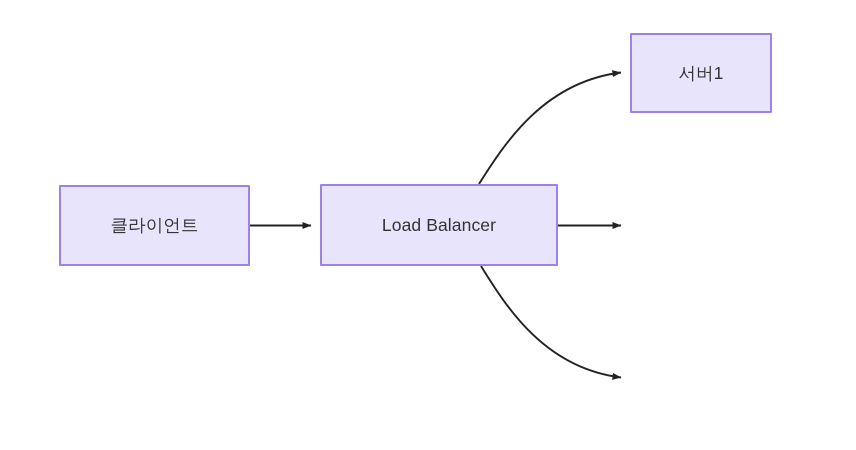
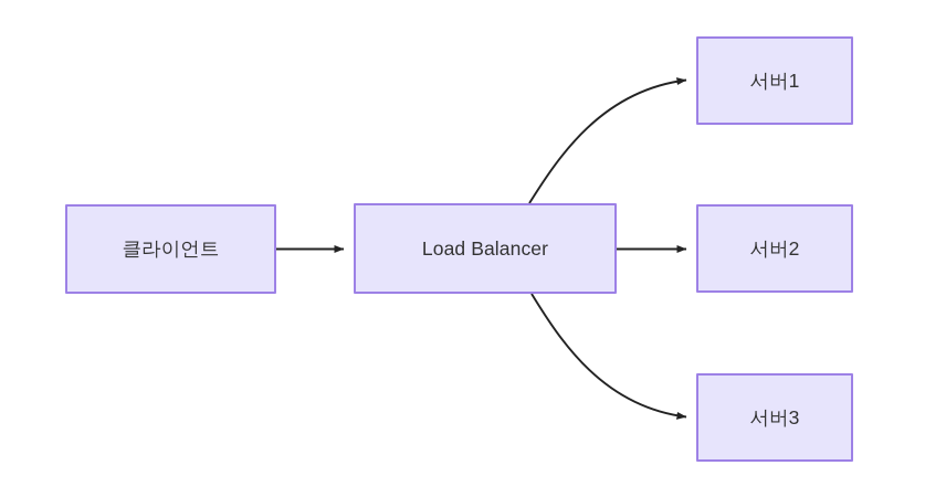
  클라이언트
  Load Balancer
  서버1
+ 서버2
+ 서버3
